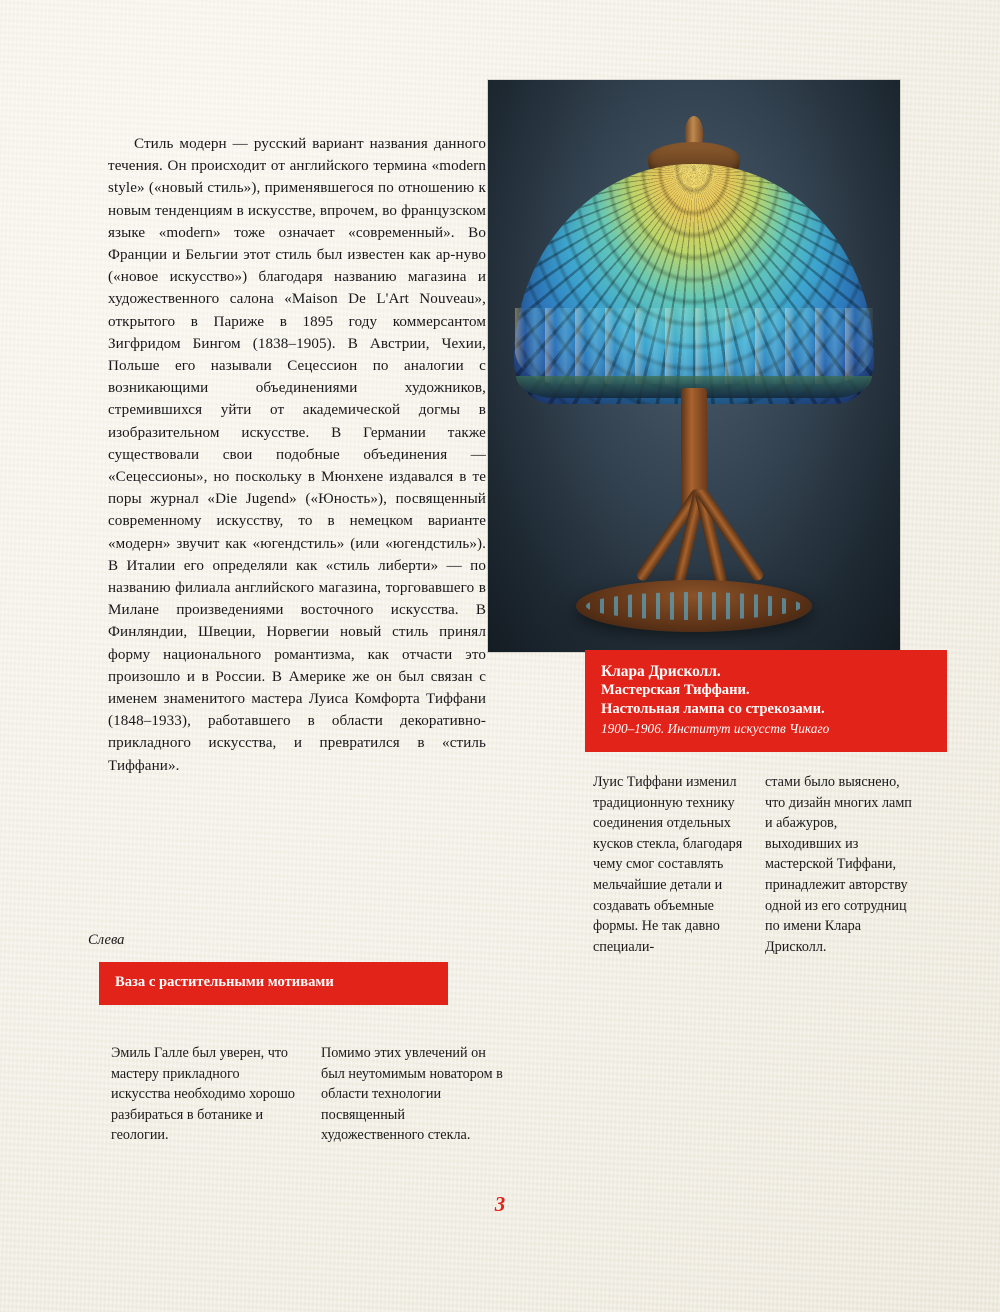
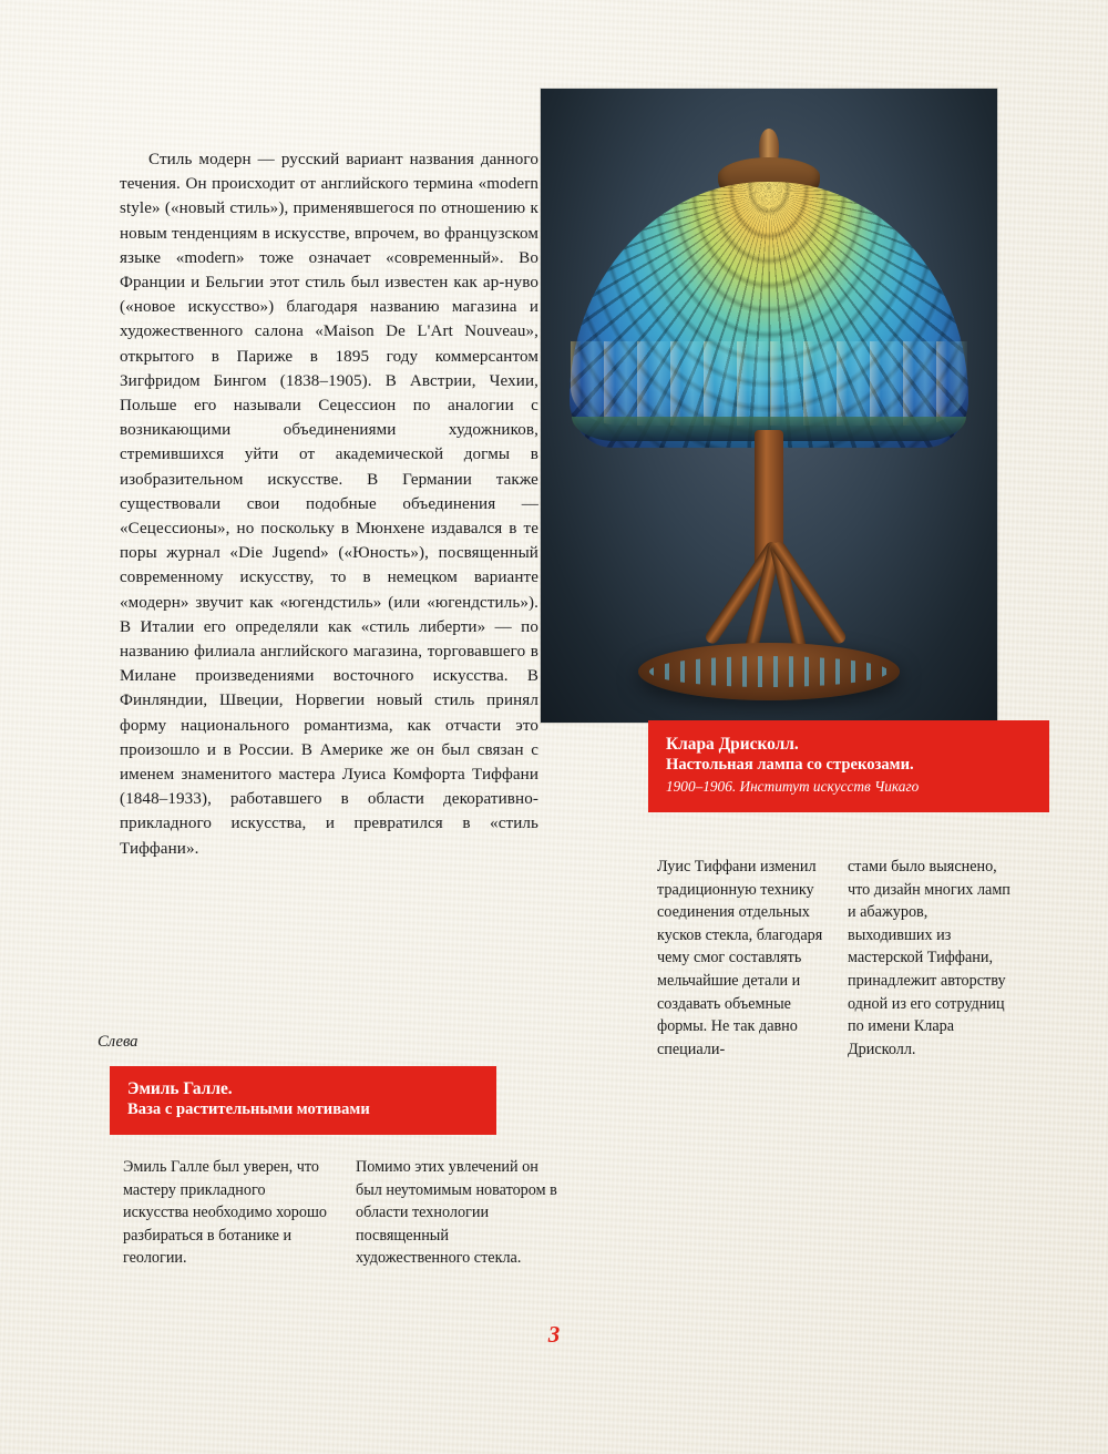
  Стиль модерн — русский вариант названия данного течения. Он происходит от английского термина «modern style» («новый стиль»), применявшегося по отношению к новым тенденциям в искусстве, впрочем, во французском языке «modern» тоже означает «современный». Во Франции и Бельгии этот стиль был известен как ар-нуво («новое искусство») благодаря названию магазина и художественного салона «Maison De L'Art Nouveau», открытого в Париже в 1895 году коммерсантом Зигфридом Бингом (1838–1905). В Австрии, Чехии, Польше его называли Сецессион по аналогии с возникающими объединениями художников, стремившихся уйти от академической догмы в изобразительном искусстве. В Германии также существовали свои подобные объединения — «Сецессионы», но поскольку в Мюнхене издавался в те поры журнал «Die Jugend» («Юность»), посвященный современному искусству, то в немецком варианте «модерн» звучит как «югендстиль» (или «югендстиль»). В Италии его определяли как «стиль либерти» — по названию филиала английского магазина, торговавшего в Милане произведениями восточного искусства. В Финляндии, Швеции, Норвегии новый стиль принял форму национального романтизма, как отчасти это произошло и в России. В Америке же он был связан с именем знаменитого мастера Луиса Комфорта Тиффани (1848–1933), работавшего в области декоративно-прикладного искусства, и превратился в «стиль Тиффани».
  Клара Дрисколл.
- Мастерская Тиффани.
  Настольная лампа со стрекозами.
  1900–1906. Институт искусств Чикаго
  Луис Тиффани изменил традиционную технику соединения отдельных кусков стекла, благодаря чему смог составлять мельчайшие детали и создавать объемные формы. Не так давно специали-
  стами было выяснено, что дизайн многих ламп и абажуров, выходивших из мастерской Тиффани, принадлежит авторству одной из его сотрудниц по имени Клара Дрисколл.
  Слева
+ Эмиль Галле.
  Ваза с растительными мотивами
  Эмиль Галле был уверен, что мастеру прикладного искусства необходимо хорошо разбираться в ботанике и геологии.
  Помимо этих увлечений он был неутомимым новатором в области технологии посвященный художественного стекла.
  3
